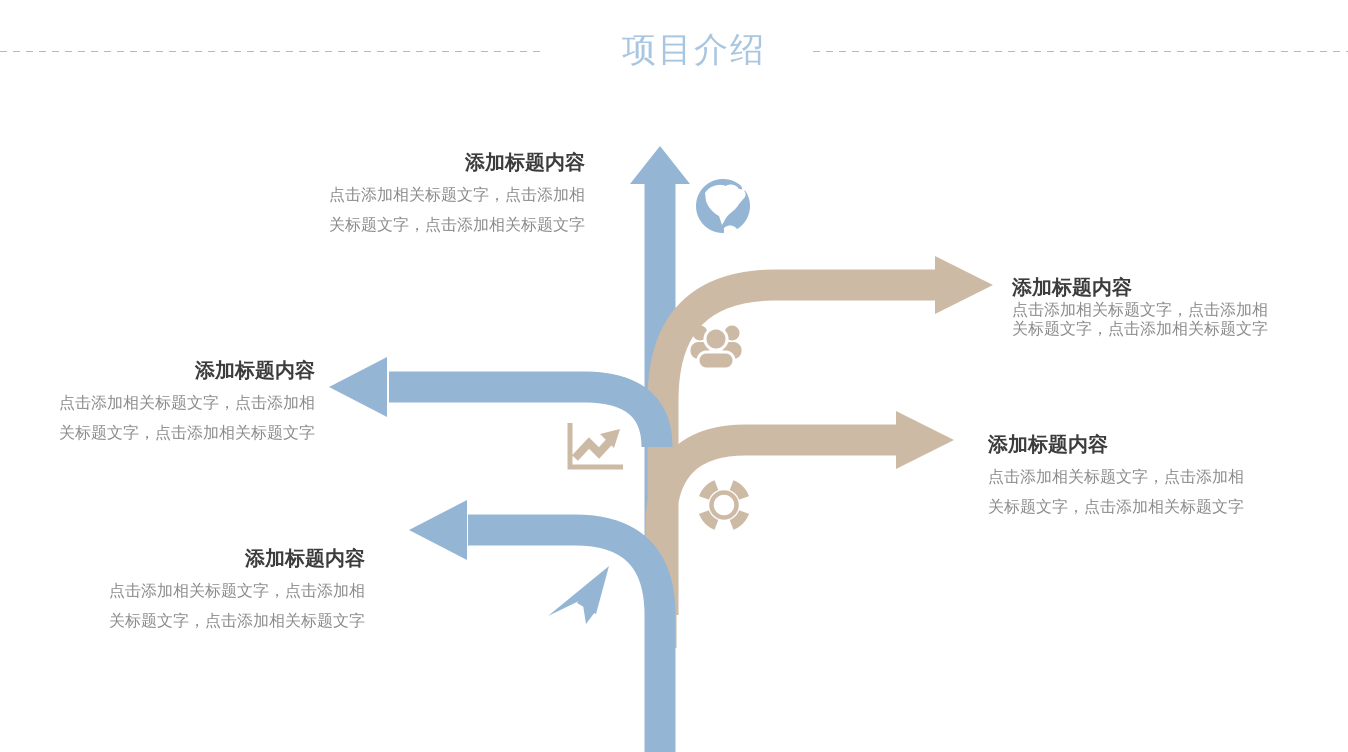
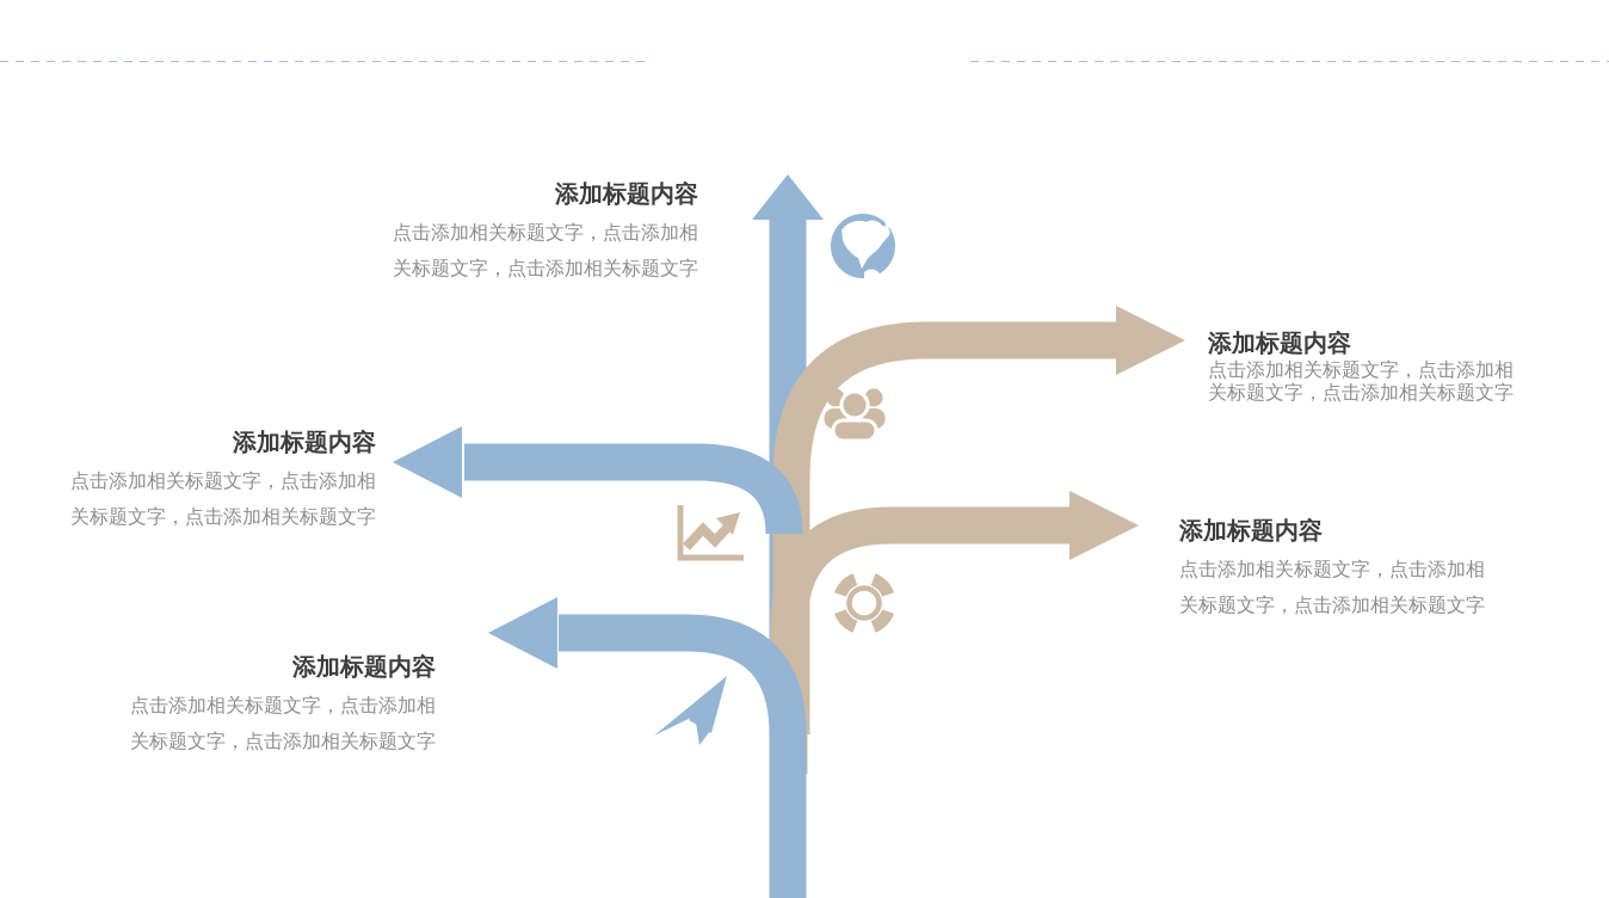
- 项目介绍
  添加标题内容
  点击添加相关标题文字，点击添加相
  关标题文字，点击添加相关标题文字
  添加标题内容
  点击添加相关标题文字，点击添加相
  关标题文字，点击添加相关标题文字
  添加标题内容
  点击添加相关标题文字，点击添加相
  关标题文字，点击添加相关标题文字
  添加标题内容
  点击添加相关标题文字，点击添加相
  关标题文字，点击添加相关标题文字
  添加标题内容
  点击添加相关标题文字，点击添加相
  关标题文字，点击添加相关标题文字
